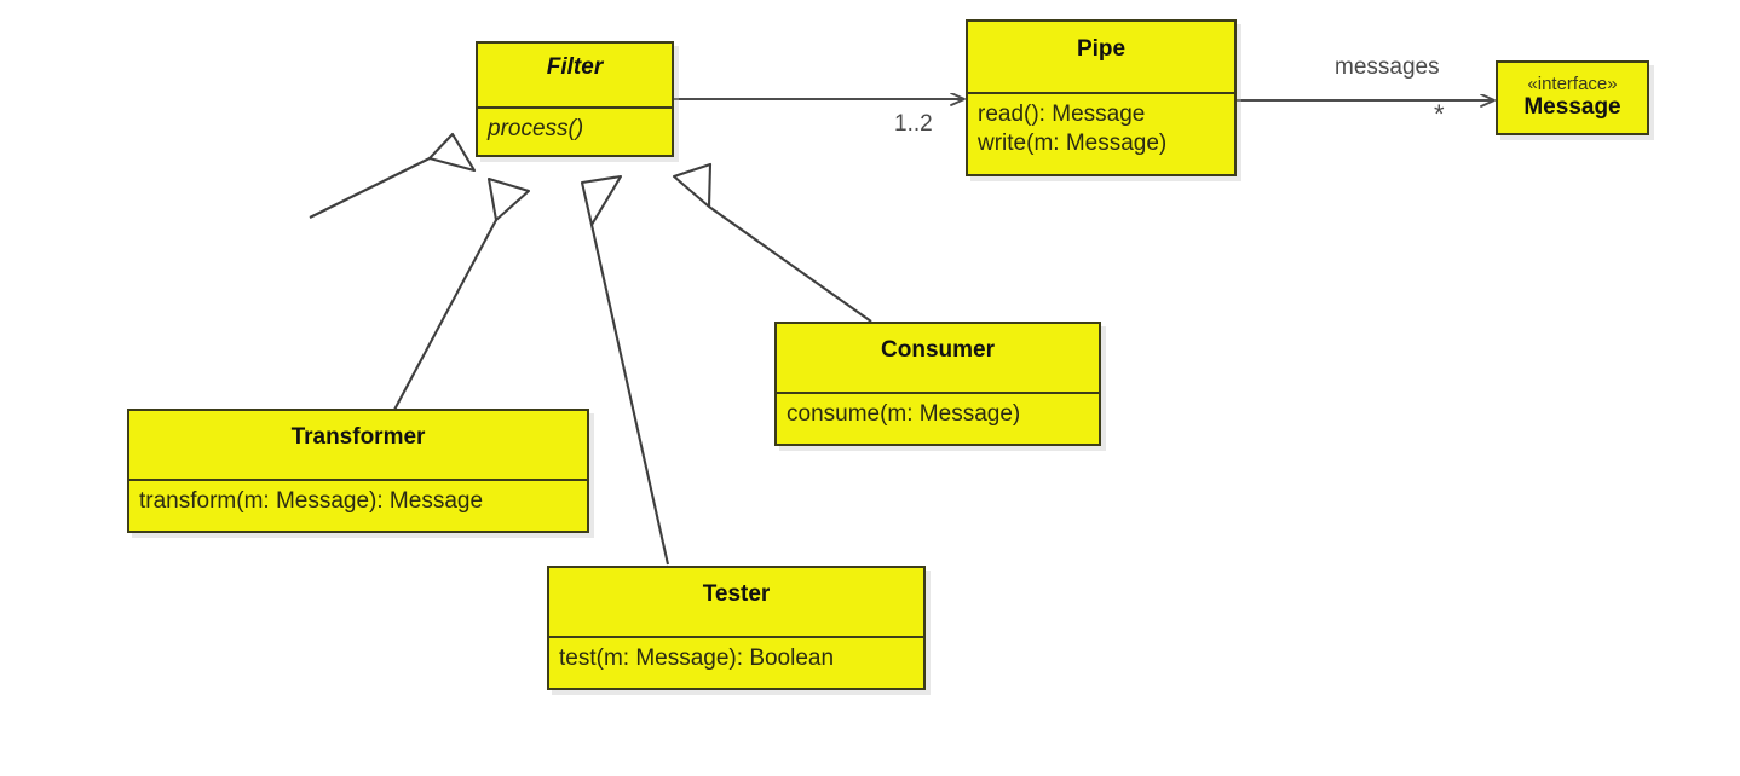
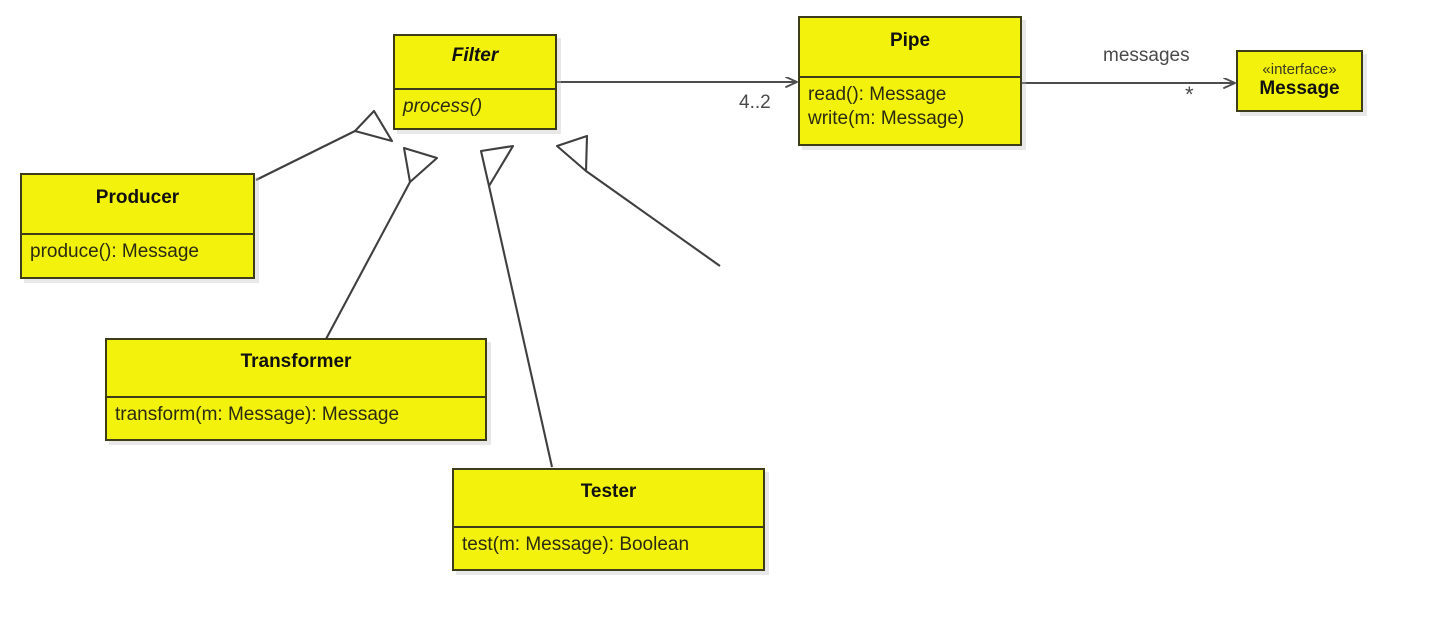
  Filter
  process()
  Pipe
  read(): Message
  write(m: Message)
  «interface»
  Message
+ Producer
+ produce(): Message
  Transformer
  transform(m: Message): Message
- Consumer
- consume(m: Message)
  Tester
  test(m: Message): Boolean
- 1..2
+ 4..2
  messages
  *
